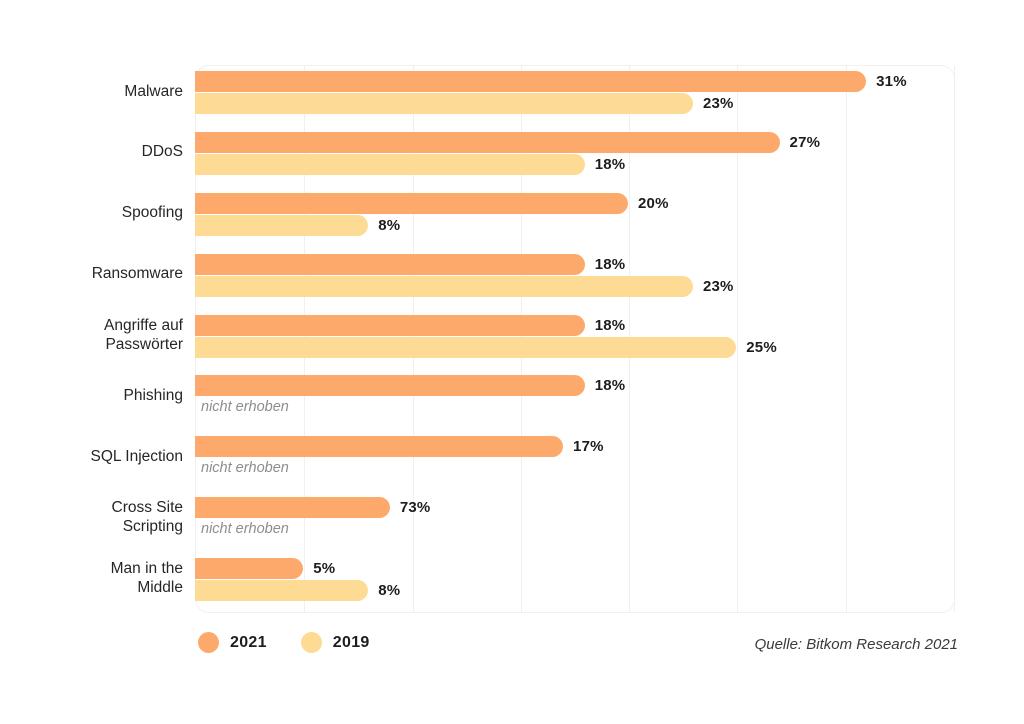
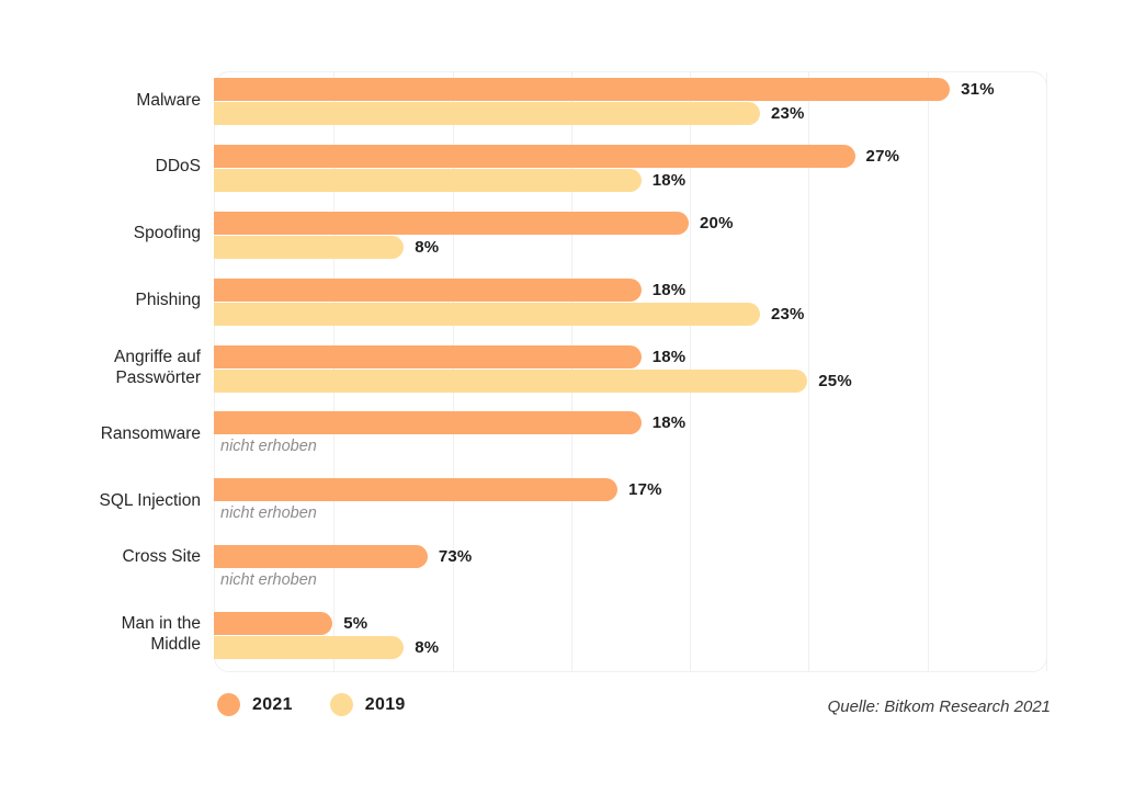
  Malware
  DDoS
  Spoofing
- Ransomware
+ Phishing
  Angriffe auf
  Passwörter
- Phishing
+ Ransomware
  SQL Injection
  Cross Site
- Scripting
  Man in the
  Middle
  31%
  23%
  27%
  18%
  20%
  8%
  18%
  23%
  18%
  25%
  18%
  nicht erhoben
  17%
  nicht erhoben
  73%
  nicht erhoben
  5%
  8%
  2021
  2019
  Quelle: Bitkom Research 2021
